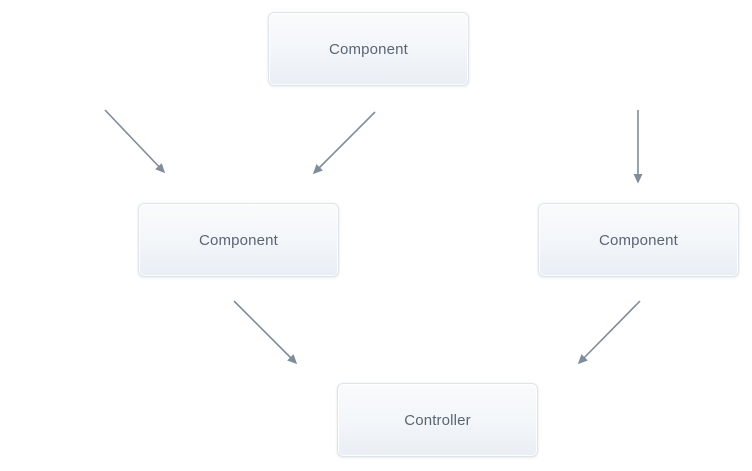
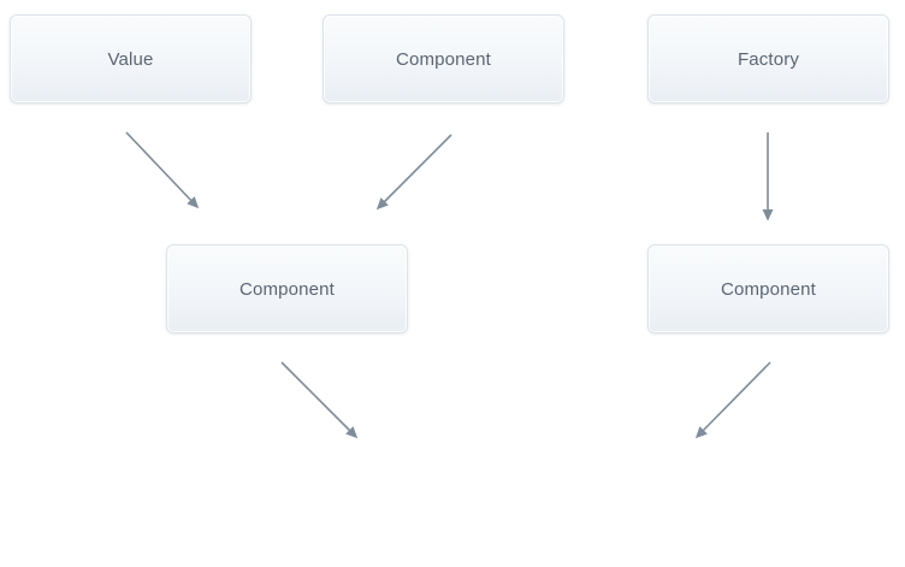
+ Value
  Component
+ Factory
  Component
  Component
- Controller
